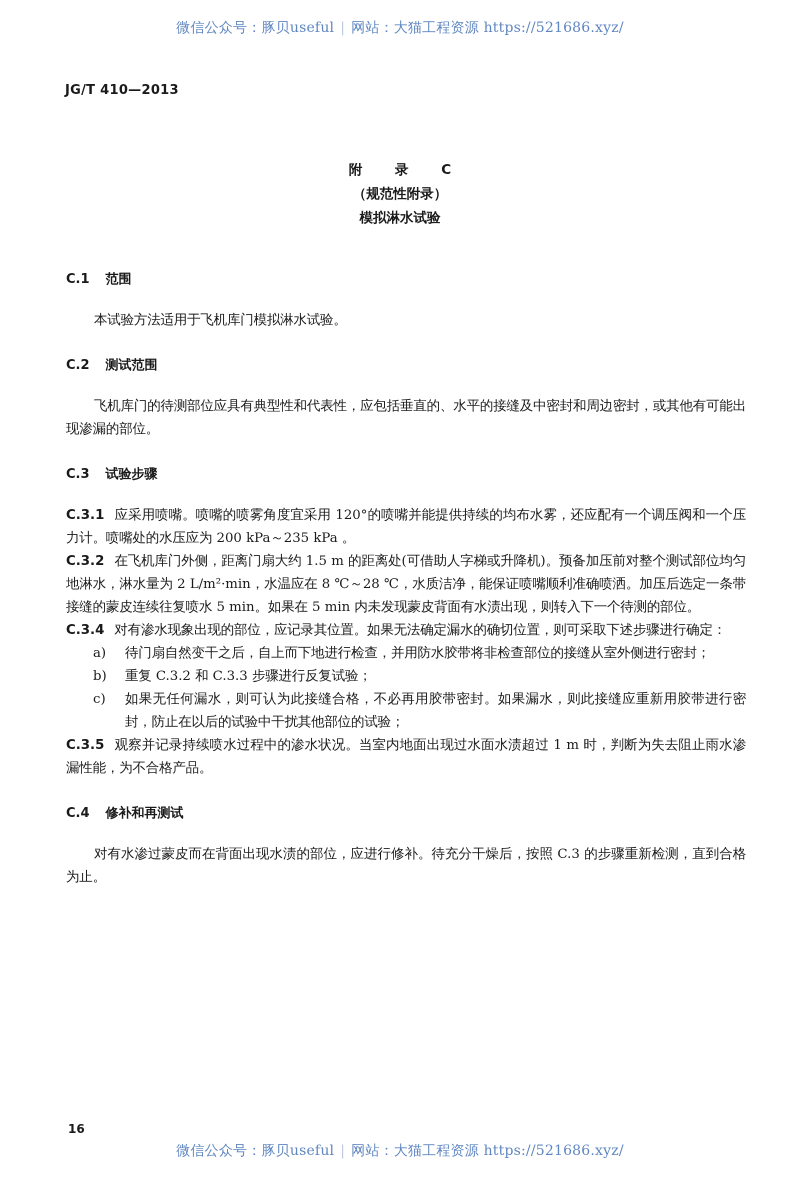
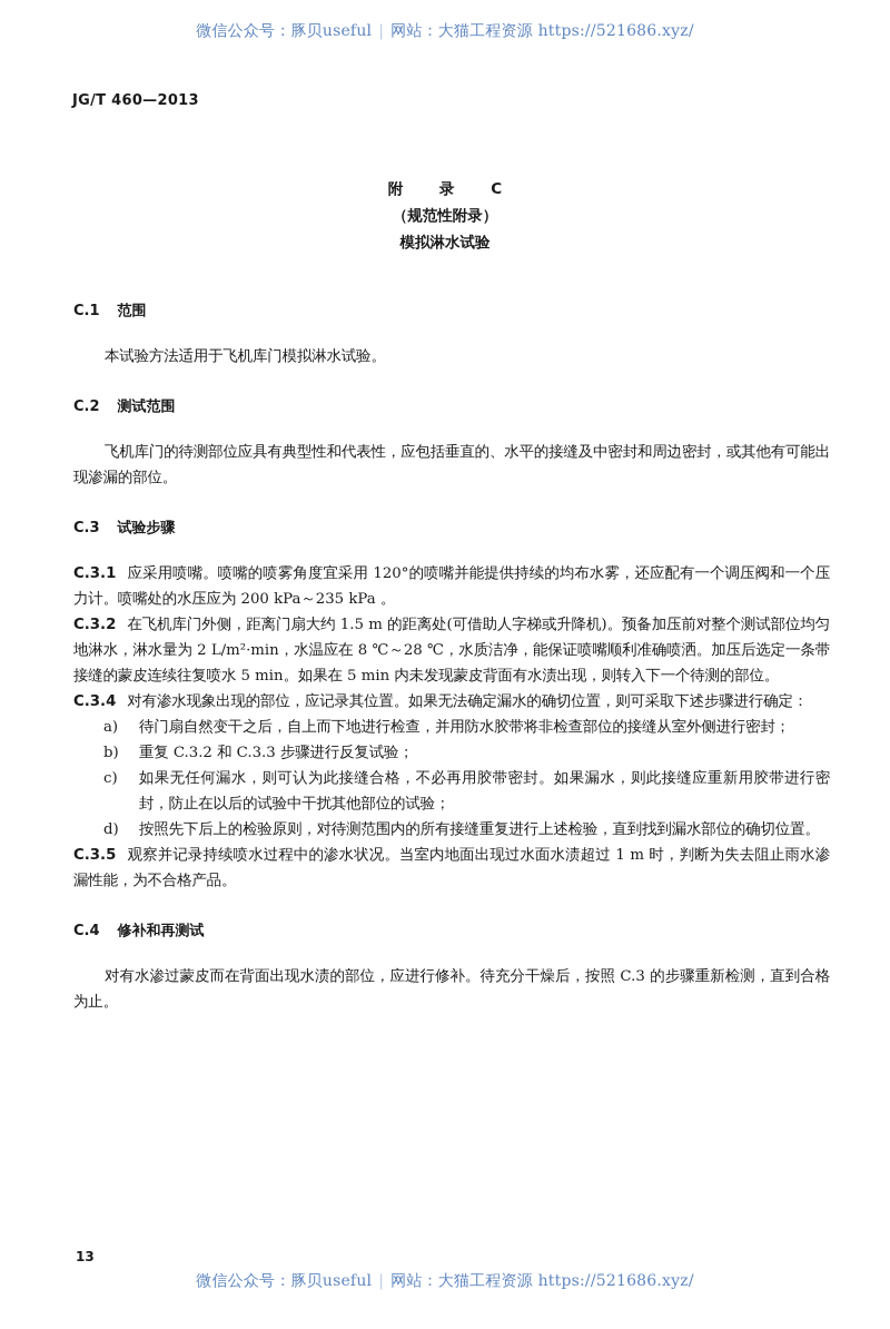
  微信公众号：豚贝useful | 网站：大猫工程资源 https://521686.xyz/
- JG/T 410—2013
+ JG/T 460—2013
  附 录 C
  （规范性附录）
  模拟淋水试验
  C.1
  范围
  本试验方法适用于飞机库门模拟淋水试验。
  C.2
  测试范围
  飞机库门的待测部位应具有典型性和代表性，应包括垂直的、水平的接缝及中密封和周边密封，或其他有可能出现渗漏的部位。
  C.3
  试验步骤
  C.3.1 应采用喷嘴。喷嘴的喷雾角度宜采用 120°的喷嘴并能提供持续的均布水雾，还应配有一个调压阀和一个压力计。喷嘴处的水压应为 200 kPa～235 kPa 。
  C.3.2 在飞机库门外侧，距离门扇大约 1.5 m 的距离处(可借助人字梯或升降机)。预备加压前对整个测试部位均匀地淋水，淋水量为 2 L/m²·min，水温应在 8 ℃～28 ℃，水质洁净，能保证喷嘴顺利准确喷洒。加压后选定一条带接缝的蒙皮连续往复喷水 5 min。如果在 5 min 内未发现蒙皮背面有水渍出现，则转入下一个待测的部位。
  C.3.4 对有渗水现象出现的部位，应记录其位置。如果无法确定漏水的确切位置，则可采取下述步骤进行确定：
  a)
  待门扇自然变干之后，自上而下地进行检查，并用防水胶带将非检查部位的接缝从室外侧进行密封；
  b)
  重复 C.3.2 和 C.3.3 步骤进行反复试验；
  c)
  如果无任何漏水，则可认为此接缝合格，不必再用胶带密封。如果漏水，则此接缝应重新用胶带进行密封，防止在以后的试验中干扰其他部位的试验；
+ d)
+ 按照先下后上的检验原则，对待测范围内的所有接缝重复进行上述检验，直到找到漏水部位的确切位置。
  C.3.5 观察并记录持续喷水过程中的渗水状况。当室内地面出现过水面水渍超过 1 m 时，判断为失去阻止雨水渗漏性能，为不合格产品。
  C.4
  修补和再测试
  对有水渗过蒙皮而在背面出现水渍的部位，应进行修补。待充分干燥后，按照 C.3 的步骤重新检测，直到合格为止。
- 16
+ 13
  微信公众号：豚贝useful | 网站：大猫工程资源 https://521686.xyz/
